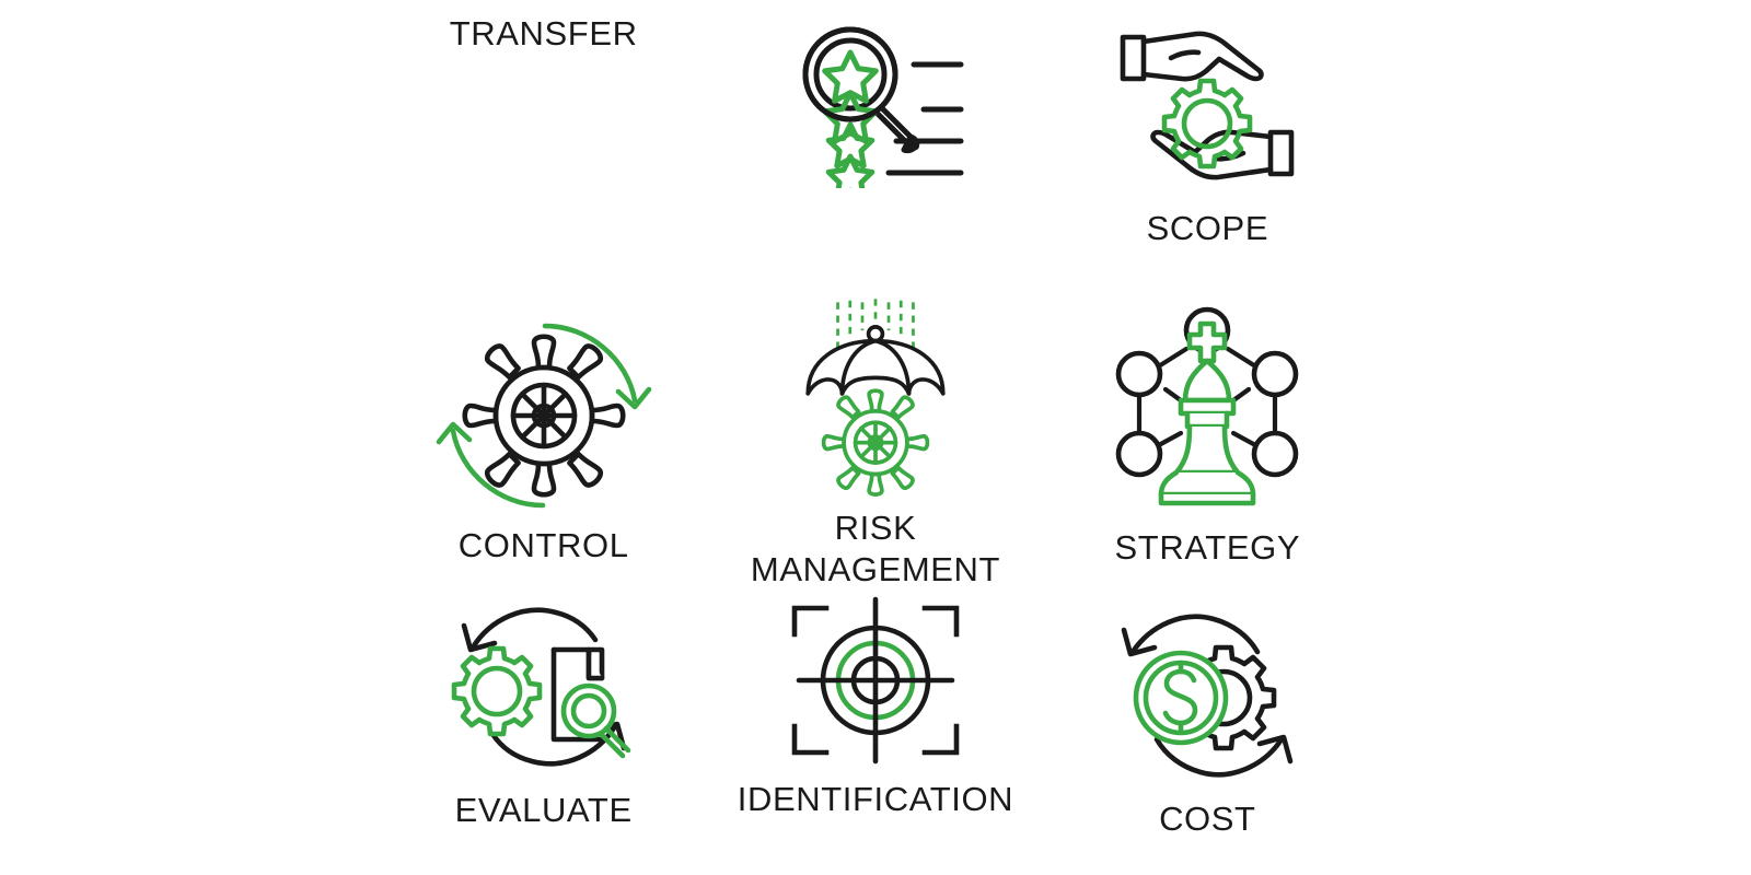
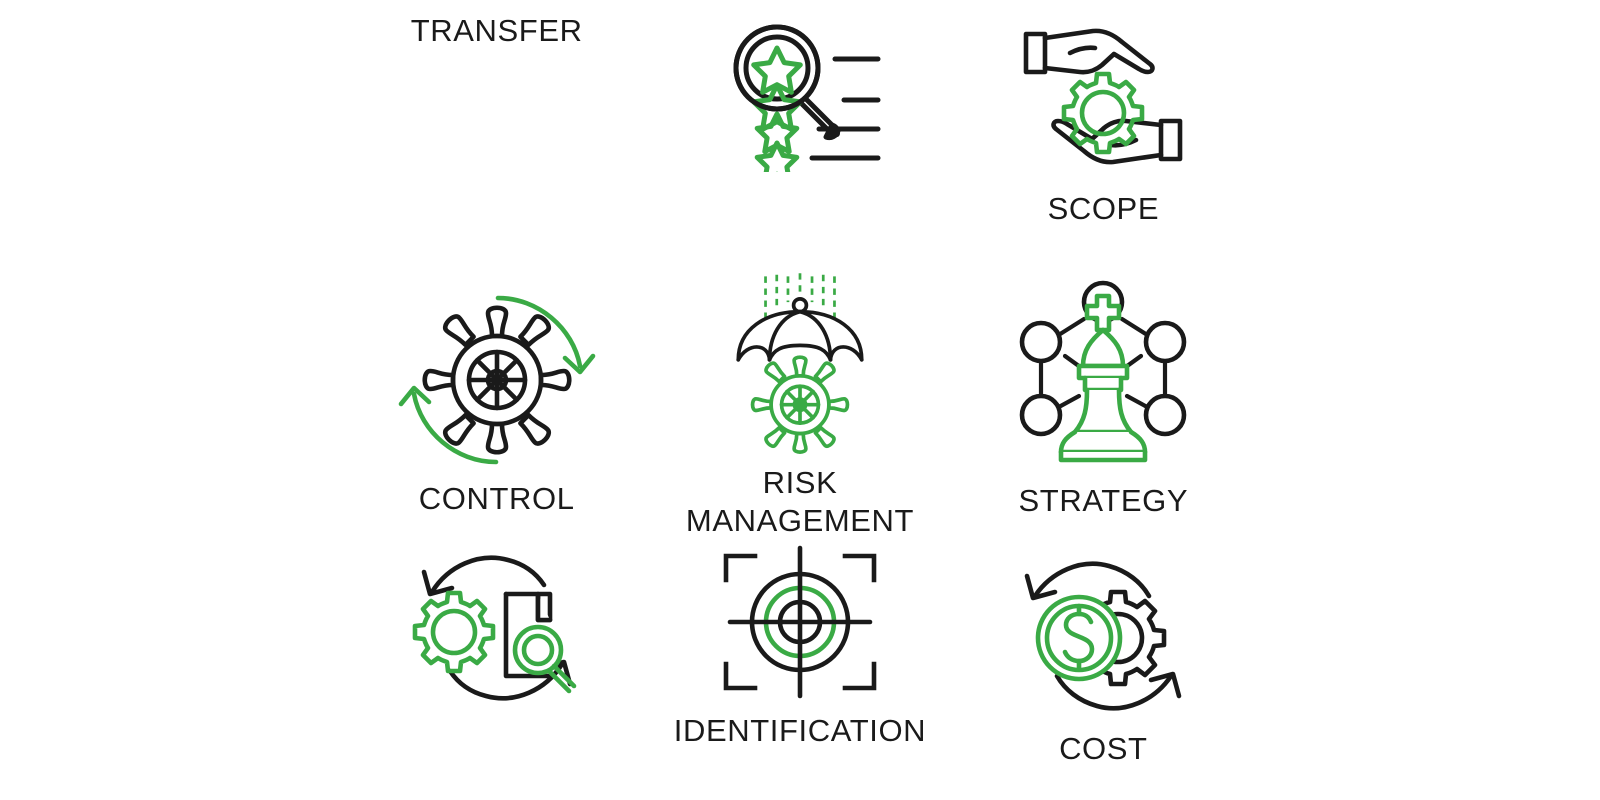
  TRANSFER
  SCOPE
  CONTROL
  RISK
  MANAGEMENT
  STRATEGY
- EVALUATE
  IDENTIFICATION
  COST
